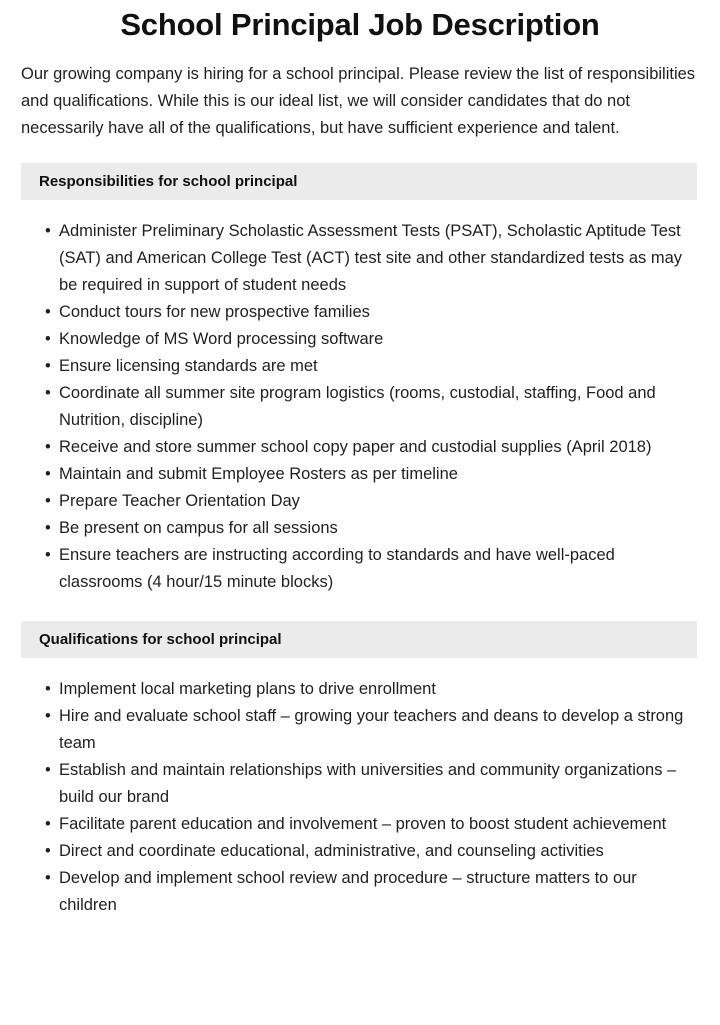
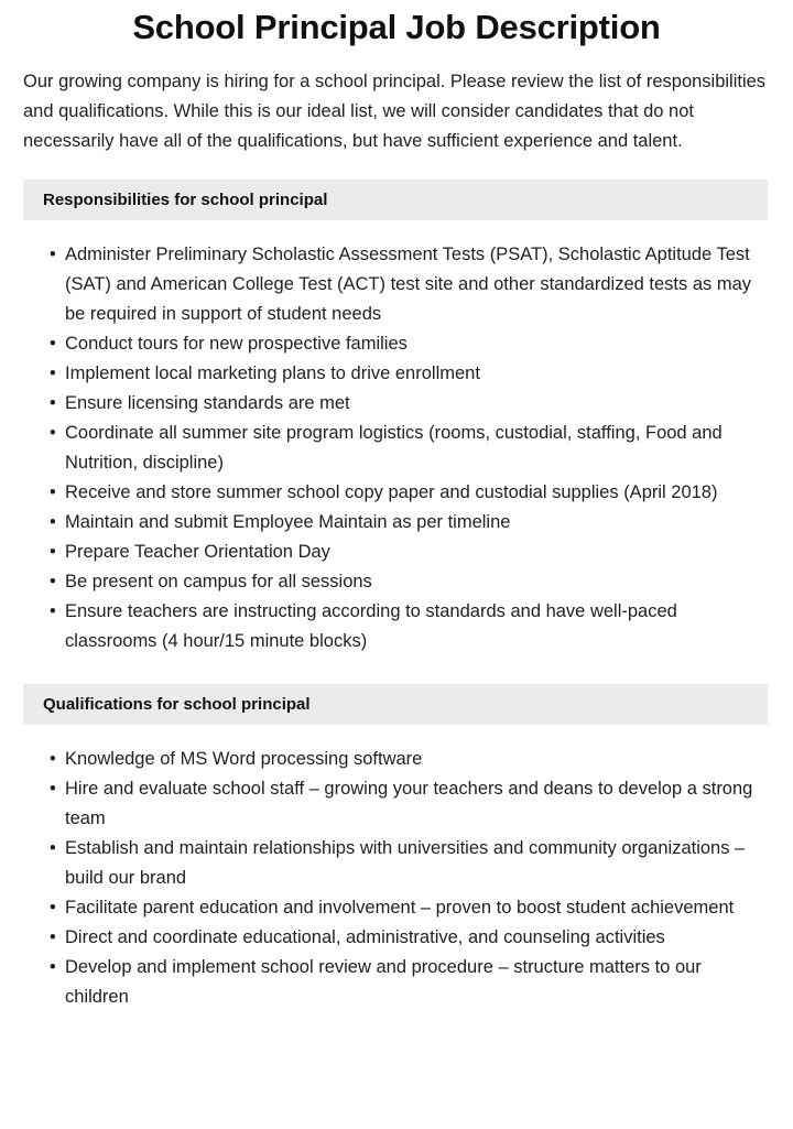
  School Principal Job Description
  Our growing company is hiring for a school principal. Please review the list of responsibilities and qualifications. While this is our ideal list, we will consider candidates that do not necessarily have all of the qualifications, but have sufficient experience and talent.
  Responsibilities for school principal
  •
  Administer Preliminary Scholastic Assessment Tests (PSAT), Scholastic Aptitude Test (SAT) and American College Test (ACT) test site and other standardized tests as may be required in support of student needs
  •
  Conduct tours for new prospective families
  •
- Knowledge of MS Word processing software
+ Implement local marketing plans to drive enrollment
  •
  Ensure licensing standards are met
  •
  Coordinate all summer site program logistics (rooms, custodial, staffing, Food and Nutrition, discipline)
  •
  Receive and store summer school copy paper and custodial supplies (April 2018)
  •
- Maintain and submit Employee Rosters as per timeline
+ Maintain and submit Employee Maintain as per timeline
  •
  Prepare Teacher Orientation Day
  •
  Be present on campus for all sessions
  •
  Ensure teachers are instructing according to standards and have well-paced classrooms (4 hour/15 minute blocks)
  Qualifications for school principal
  •
- Implement local marketing plans to drive enrollment
+ Knowledge of MS Word processing software
  •
  Hire and evaluate school staff – growing your teachers and deans to develop a strong team
  •
  Establish and maintain relationships with universities and community organizations – build our brand
  •
  Facilitate parent education and involvement – proven to boost student achievement
  •
  Direct and coordinate educational, administrative, and counseling activities
  •
  Develop and implement school review and procedure – structure matters to our children
